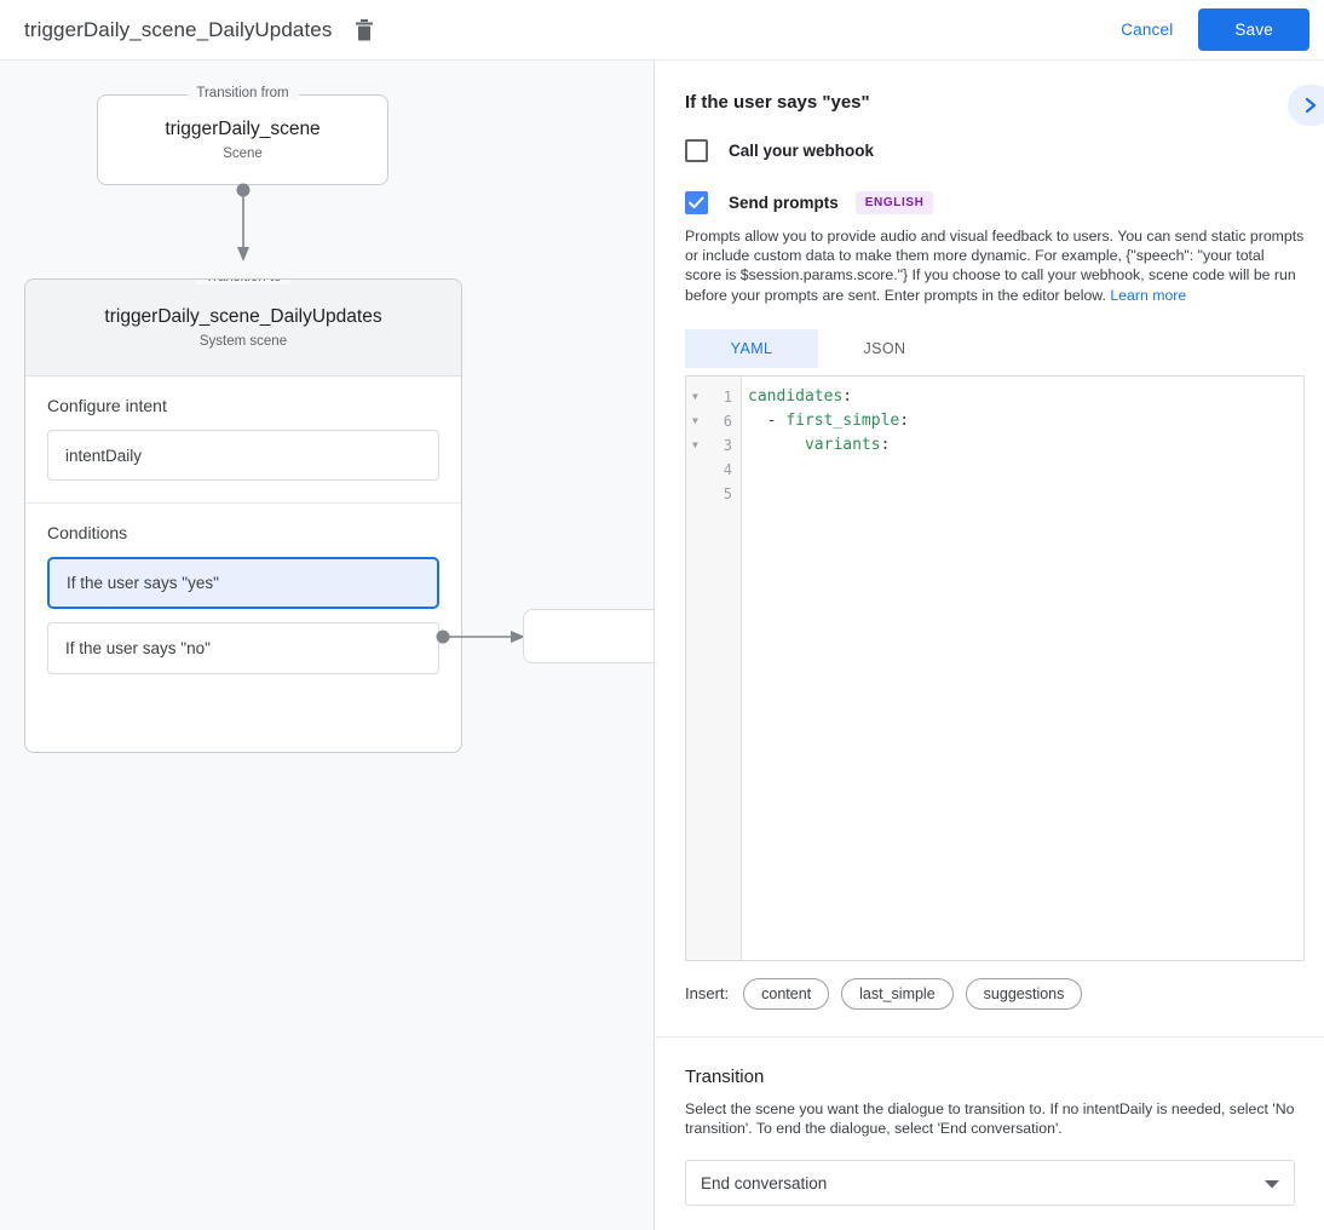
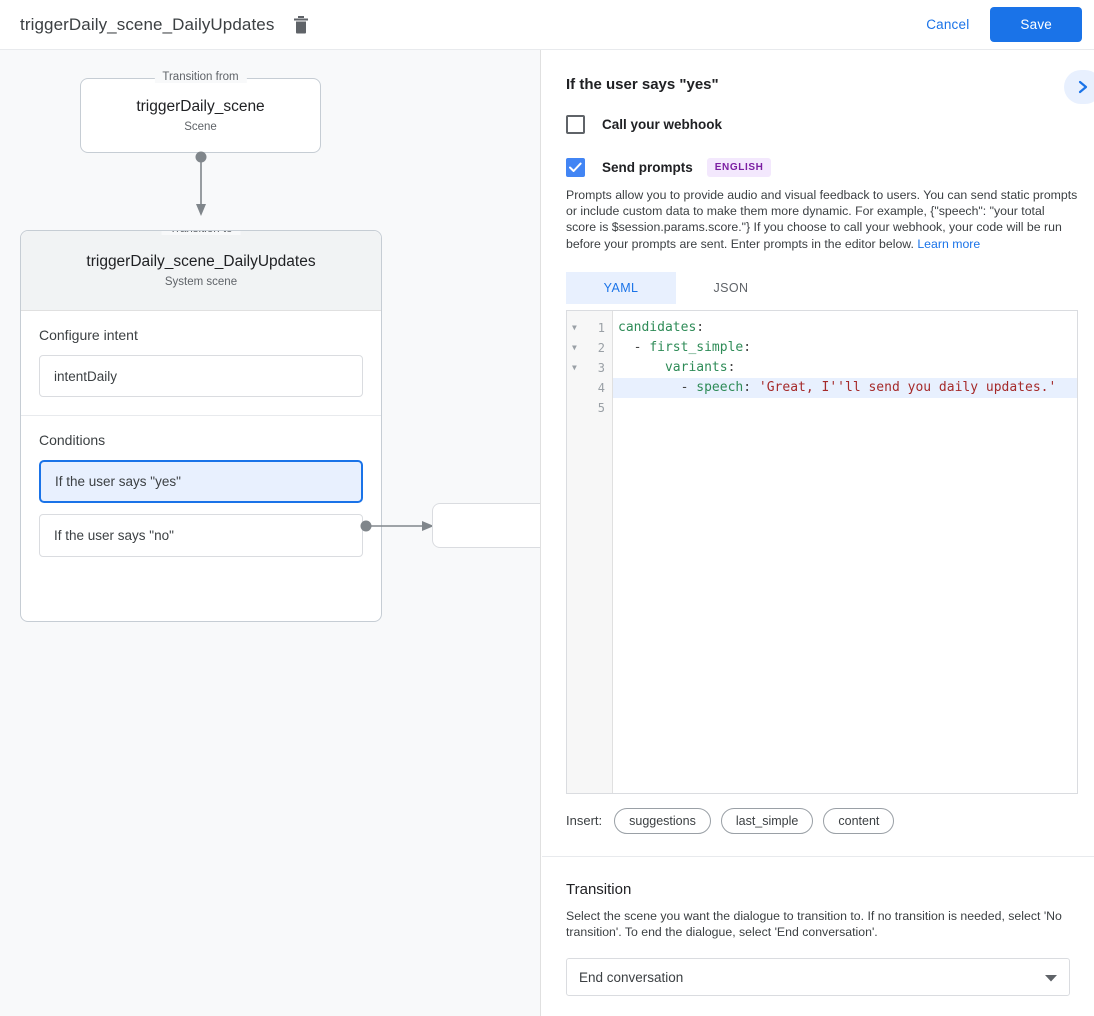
  triggerDaily_scene_DailyUpdates
  Cancel
  Save
  Transition from
  triggerDaily_scene
  Scene
  triggerDaily_scene_DailyUpdates
  System scene
  Configure intent
  intentDaily
  Conditions
  If the user says "yes"
  If the user says "no"
  If the user says "yes"
  Call your webhook
  Send prompts
  ENGLISH
- Prompts allow you to provide audio and visual feedback to users. You can send static prompts or include custom data to make them more dynamic. For example, {"speech": "your total score is $session.params.score."} If you choose to call your webhook, scene code will be run before your prompts are sent. Enter prompts in the editor below. Learn more
+ Prompts allow you to provide audio and visual feedback to users. You can send static prompts or include custom data to make them more dynamic. For example, {"speech": "your total score is $session.params.score."} If you choose to call your webhook, your code will be run before your prompts are sent. Enter prompts in the editor below. Learn more
  YAML
  JSON
  ▼
  1
  ▼
- 6
+ 2
  ▼
  3
  4
  5
  candidates:
  - first_simple:
  variants:
+ - speech: 'Great, I''ll send you daily updates.'
  Insert:
- content
+ suggestions
  last_simple
- suggestions
+ content
  Transition
- Select the scene you want the dialogue to transition to. If no intentDaily is needed, select 'No transition'. To end the dialogue, select 'End conversation'.
+ Select the scene you want the dialogue to transition to. If no transition is needed, select 'No transition'. To end the dialogue, select 'End conversation'.
  End conversation
